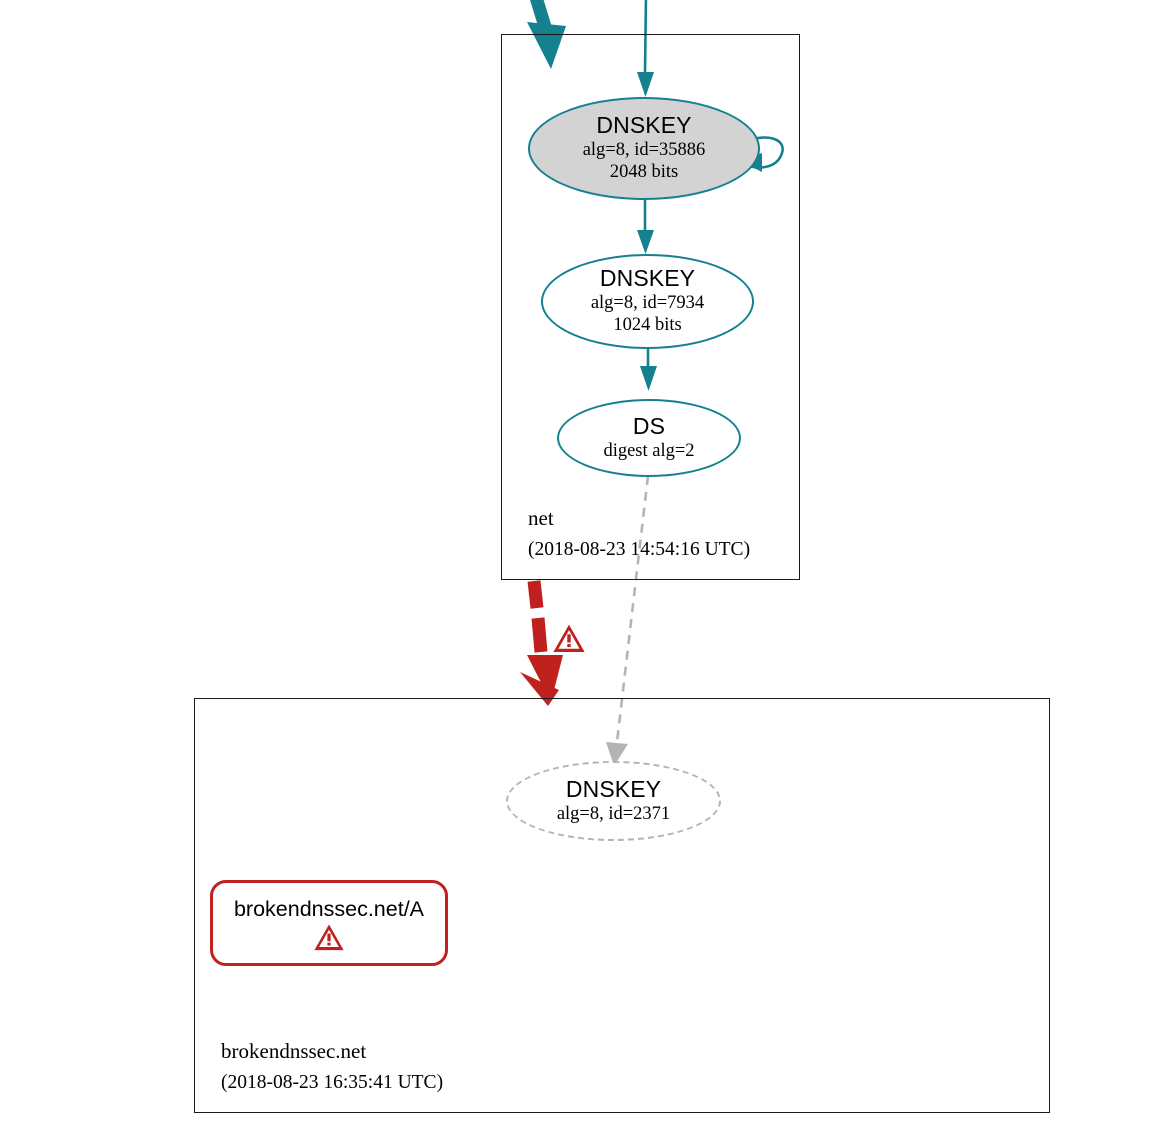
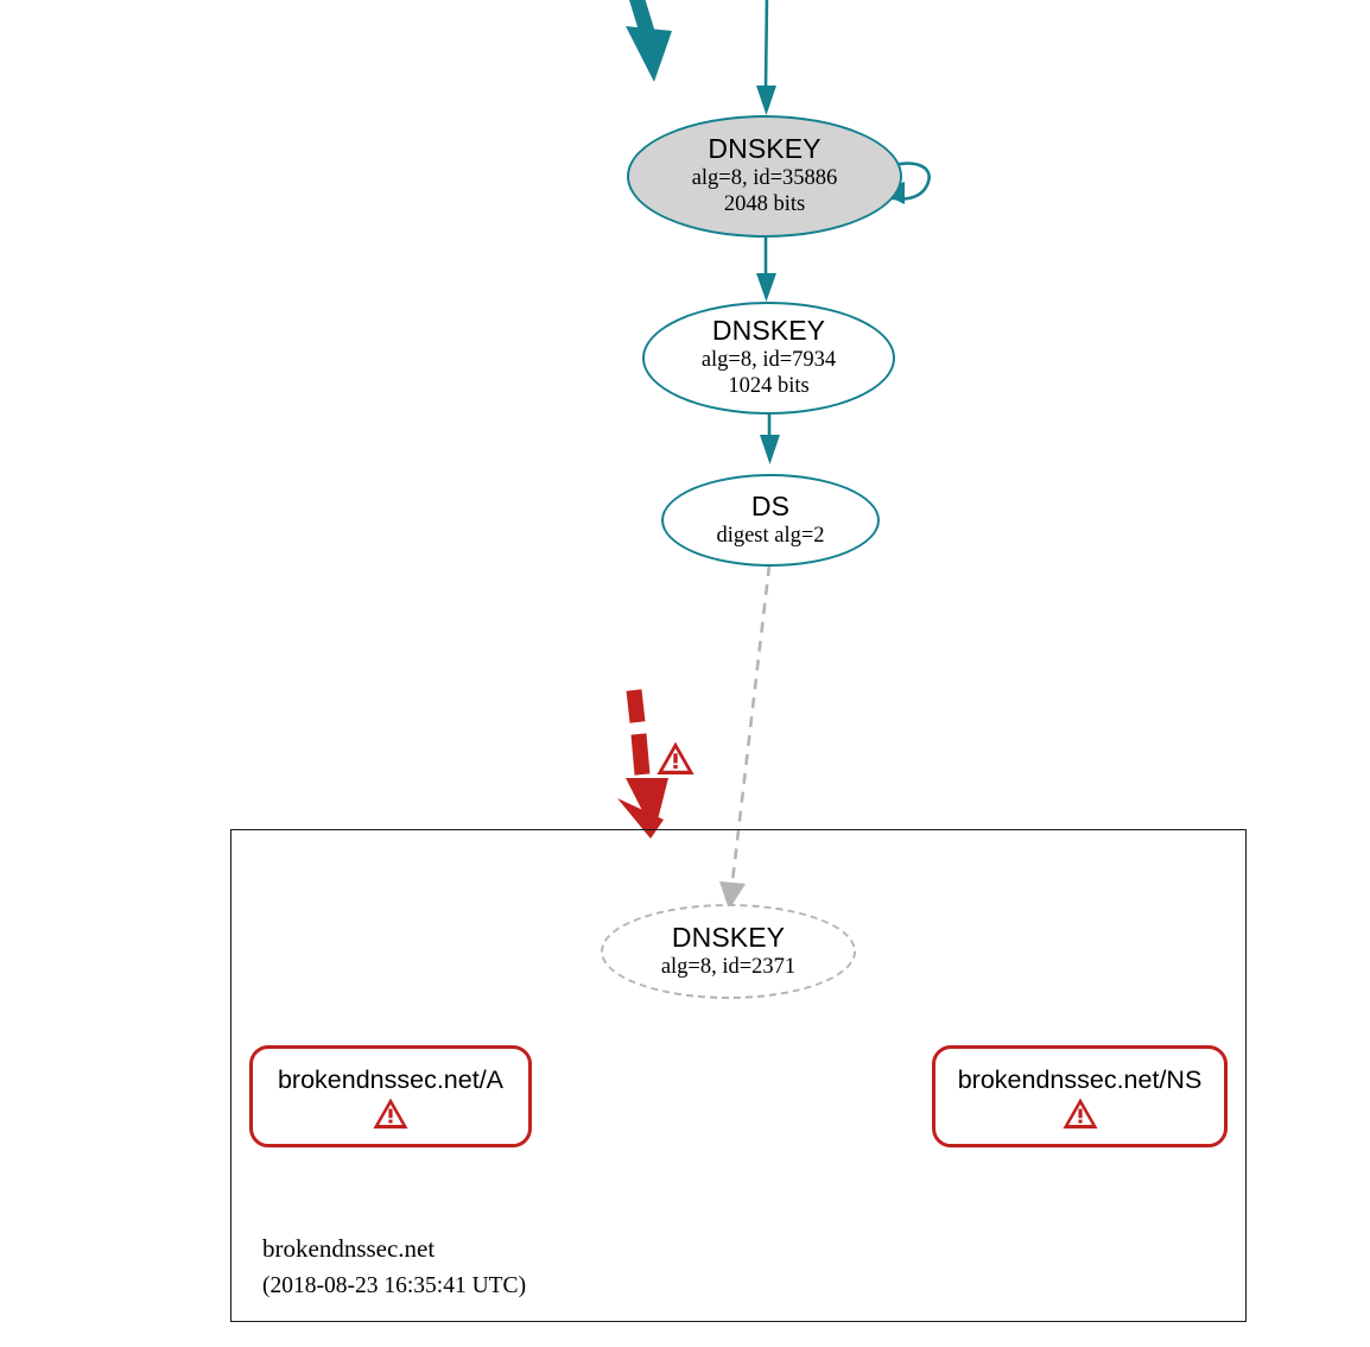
- net
- (2018-08-23 14:54:16 UTC)
  DNSKEY
  alg=8, id=35886
  2048 bits
  DNSKEY
  alg=8, id=7934
  1024 bits
  DS
  digest alg=2
  brokendnssec.net
  (2018-08-23 16:35:41 UTC)
  DNSKEY
  alg=8, id=2371
  brokendnssec.net/A
+ brokendnssec.net/NS
